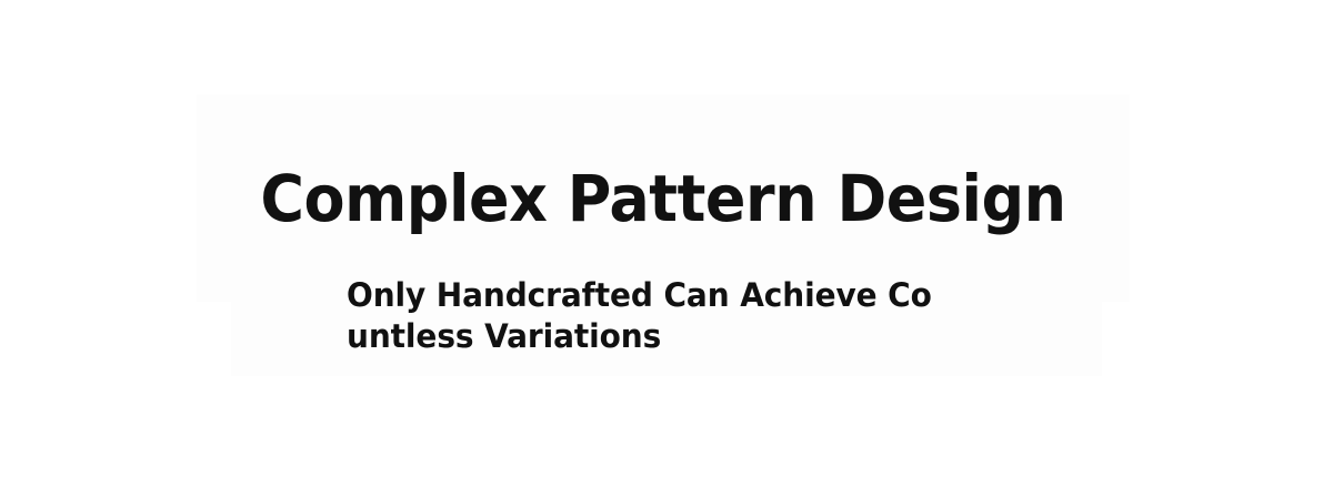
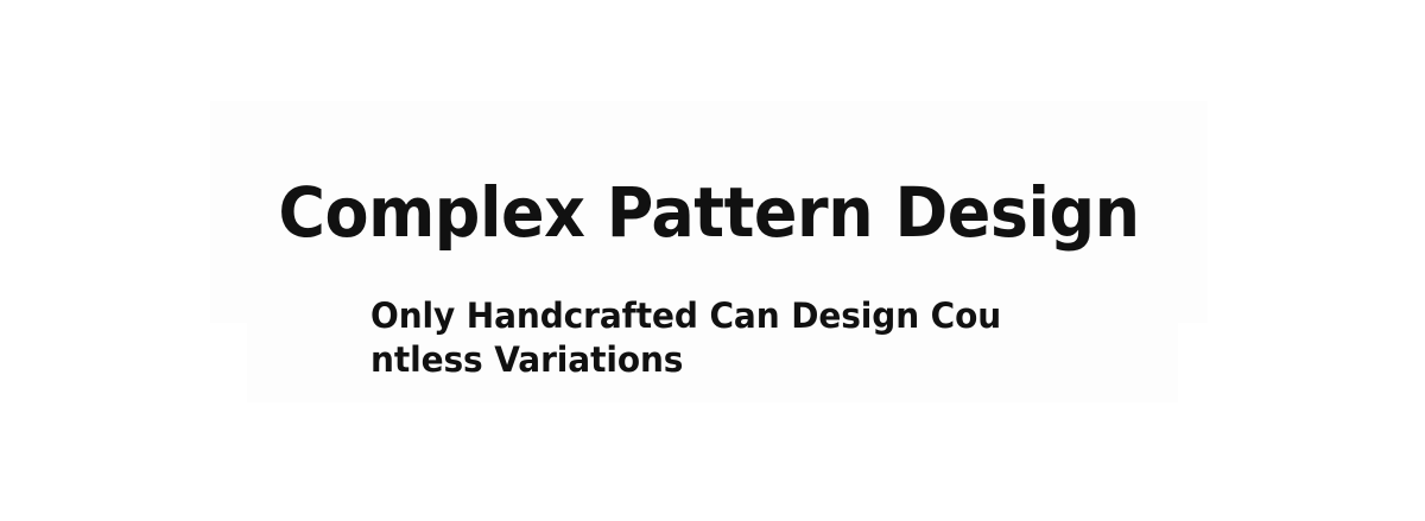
  Complex Pattern Design
- Only Handcrafted Can Achieve Countless Variations
+ Only Handcrafted Can Design Countless Variations
